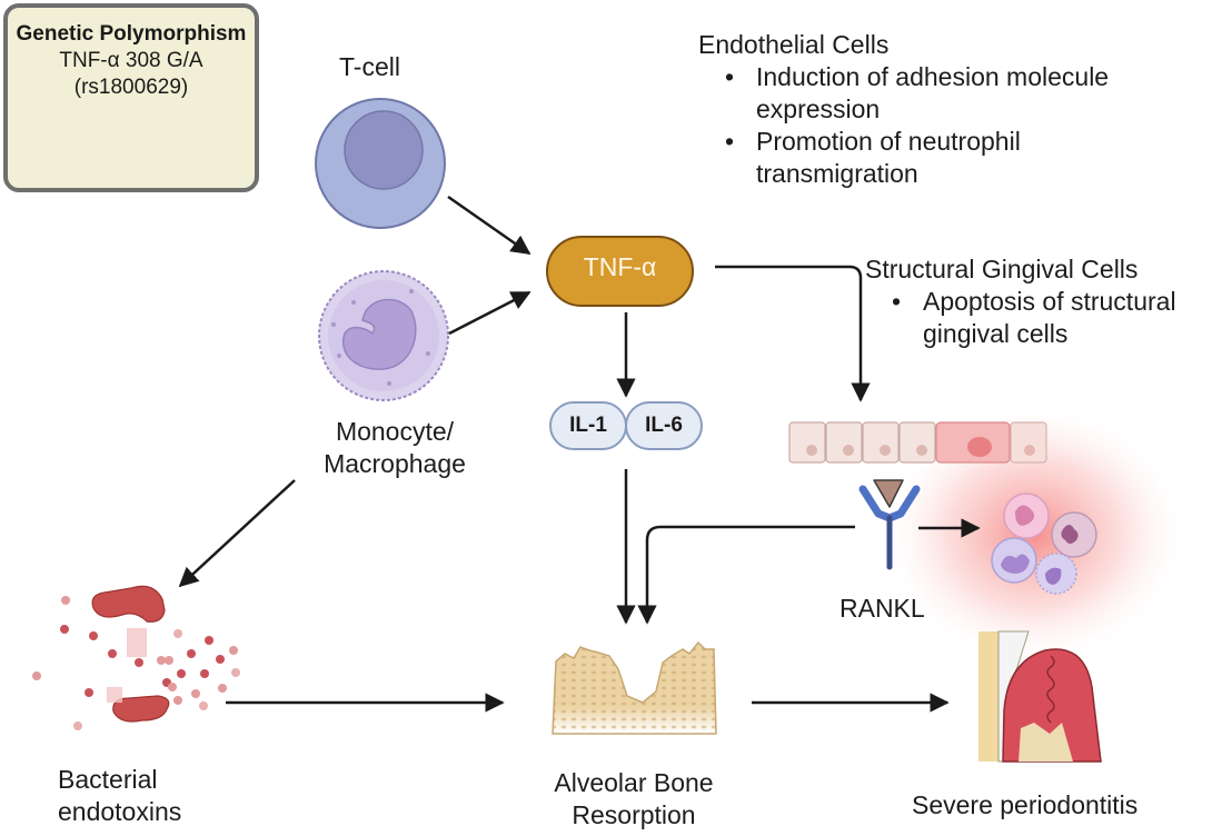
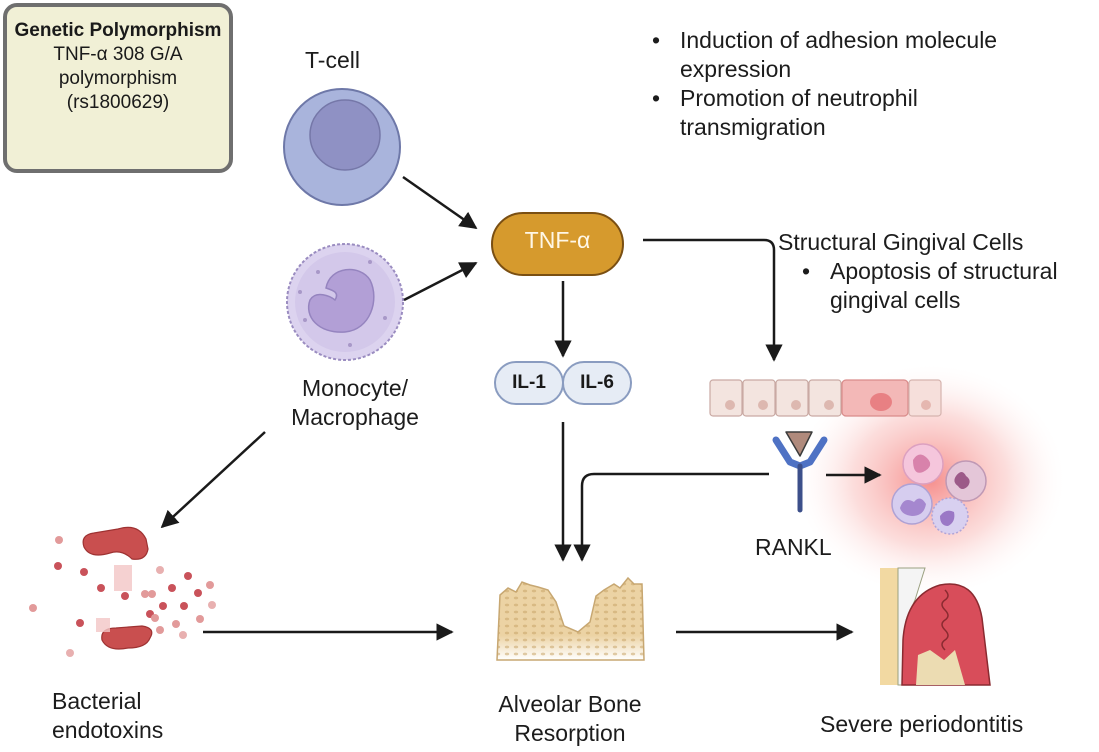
  Genetic Polymorphism
  TNF-α 308 G/A
+ polymorphism
  (rs1800629)
  T-cell
  Monocyte/
  Macrophage
  TNF-α
  IL-1
  IL-6
- Endothelial Cells
  Induction of adhesion molecule
  expression
  Promotion of neutrophil
  transmigration
  Structural Gingival Cells
  Apoptosis of structural
  gingival cells
  RANKL
  Bacterial
  endotoxins
  Alveolar Bone
  Resorption
  Severe periodontitis
